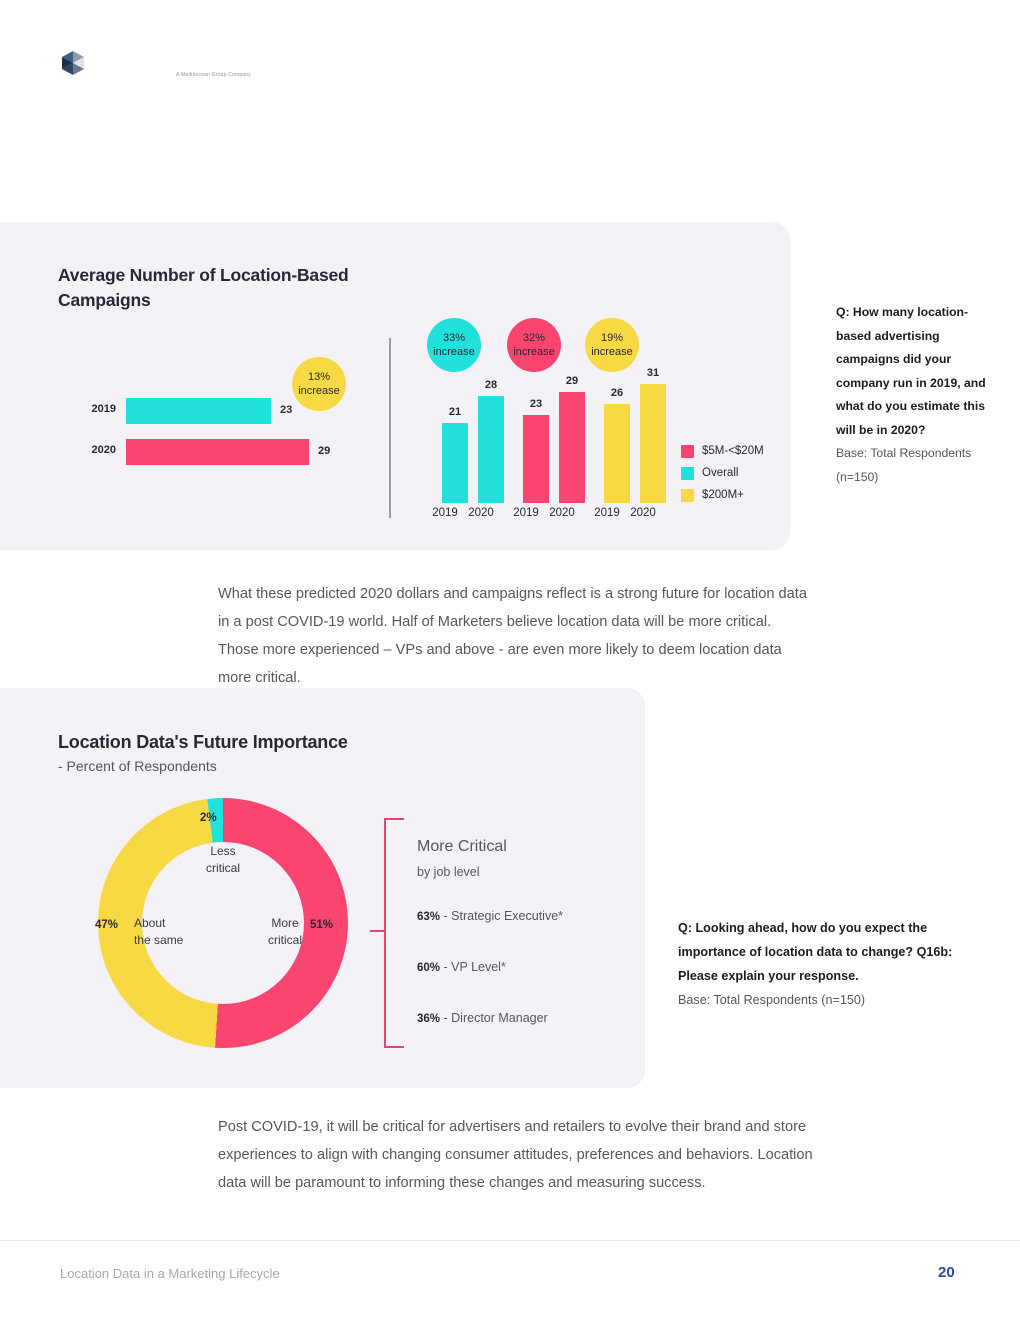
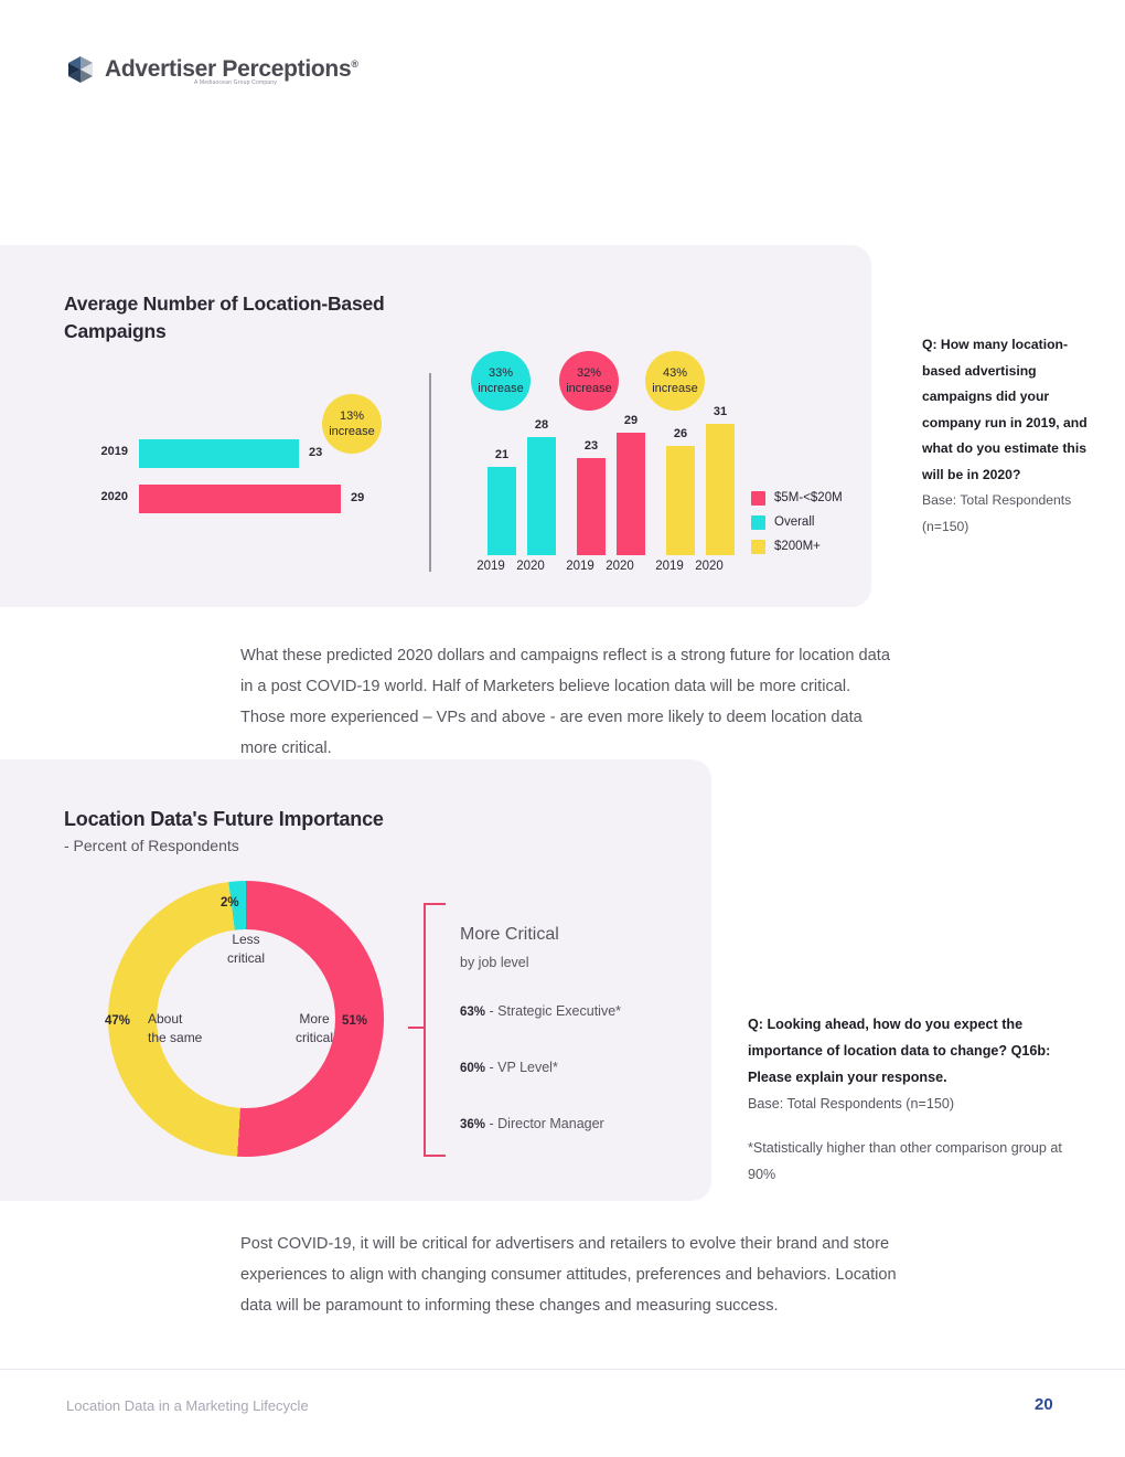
+ Advertiser Perceptions®
  Average Number of Location-Based
  Campaigns
  2019
  23
  2020
  29
  13%
  increase
  33%
  increase
  32%
  increase
- 19%
+ 43%
  increase
  21
  28
  23
  29
  26
  31
  2019
  2020
  2019
  2020
  2019
  2020
  $5M-<$20M
  Overall
  $200M+
  Q: How many location-based advertising campaigns did your company run in 2019, and what do you estimate this will be in 2020?
  Base: Total Respondents (n=150)
  What these predicted 2020 dollars and campaigns reflect is a strong future for location data in a post COVID-19 world. Half of Marketers believe location data will be more critical. Those more experienced – VPs and above - are even more likely to deem location data more critical.
  Location Data's Future Importance
  - Percent of Respondents
  Less
  critical
  About
  the same
  More
  critical
  2%
  47%
  51%
  More Critical
  by job level
  63% - Strategic Executive*
  60% - VP Level*
  36% - Director Manager
  Q: Looking ahead, how do you expect the importance of location data to change? Q16b: Please explain your response.
  Base: Total Respondents (n=150)
+ *Statistically higher than other comparison group at 90%
  Post COVID-19, it will be critical for advertisers and retailers to evolve their brand and store experiences to align with changing consumer attitudes, preferences and behaviors. Location data will be paramount to informing these changes and measuring success.
  Location Data in a Marketing Lifecycle
  20
